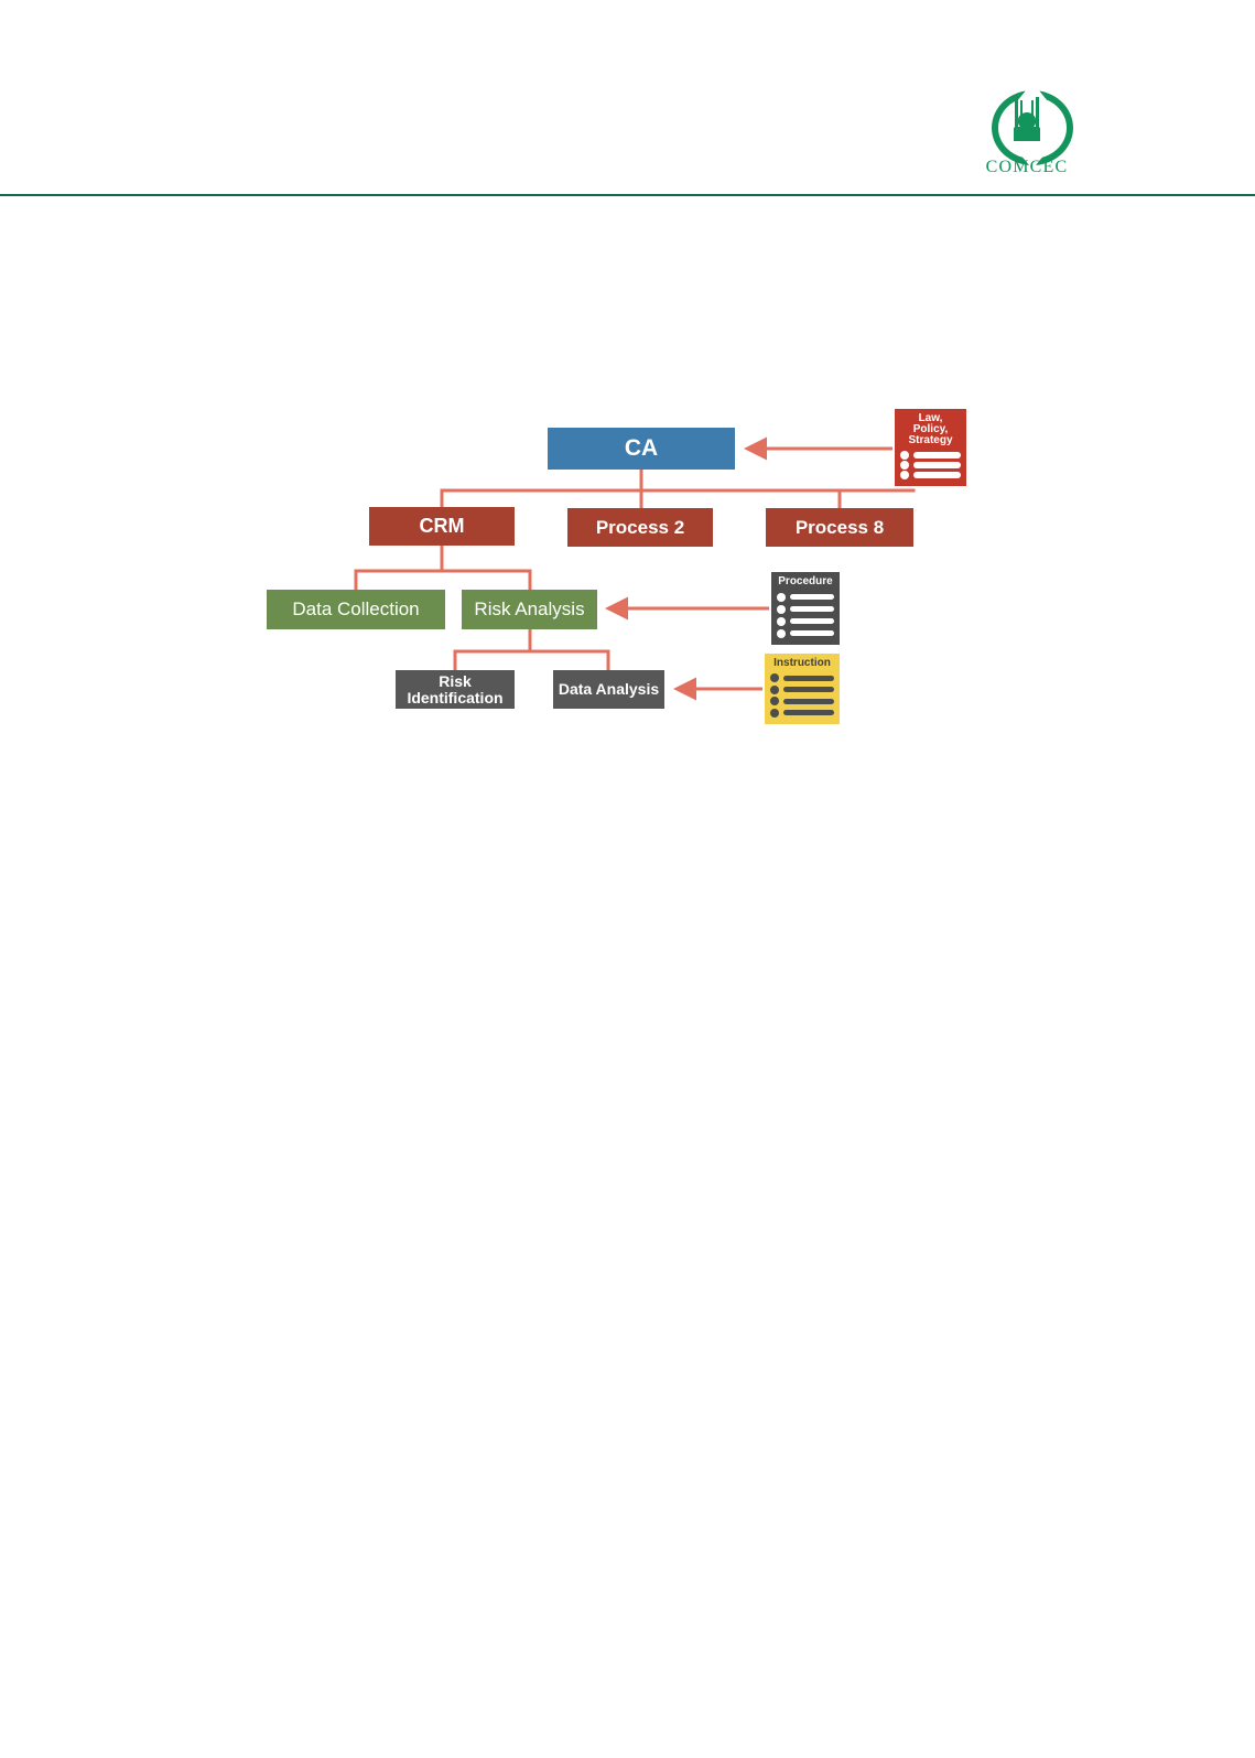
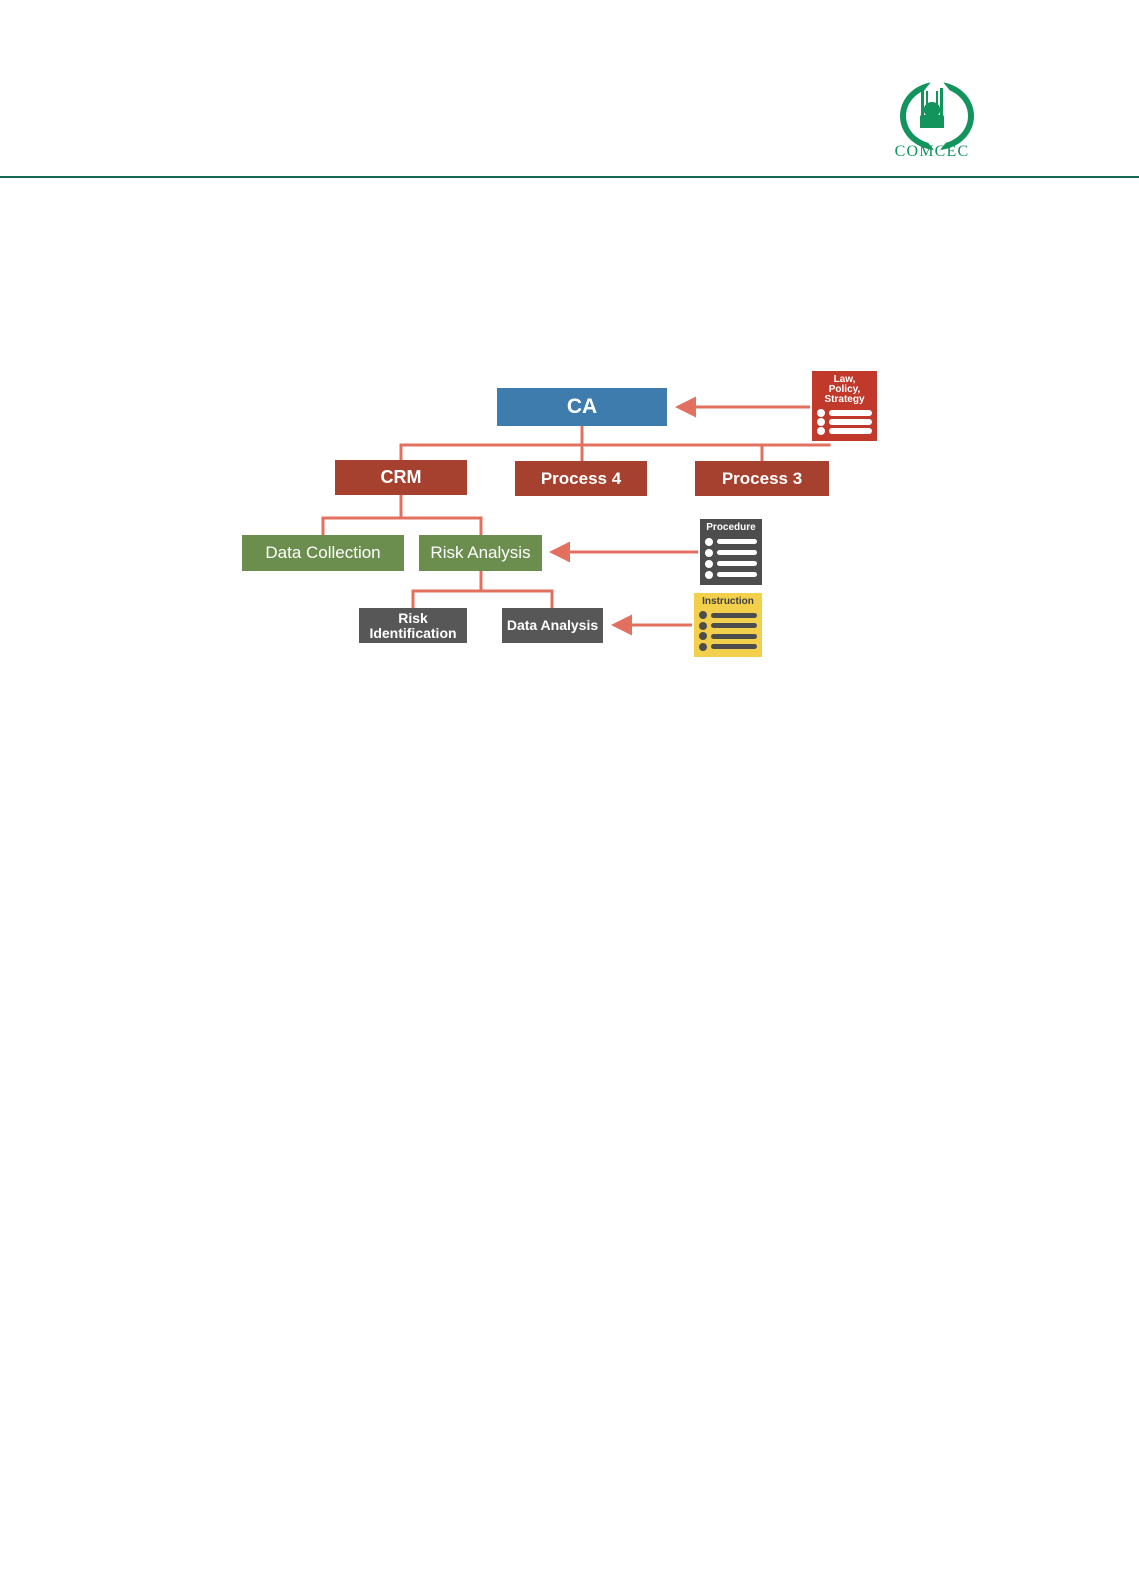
  COMCEC
  CA
  CRM
- Process 2
+ Process 4
- Process 8
+ Process 3
  Data Collection
  Risk Analysis
  Risk Identification
  Data Analysis
  Law, Policy,
  Strategy
  Procedure
  Instruction
